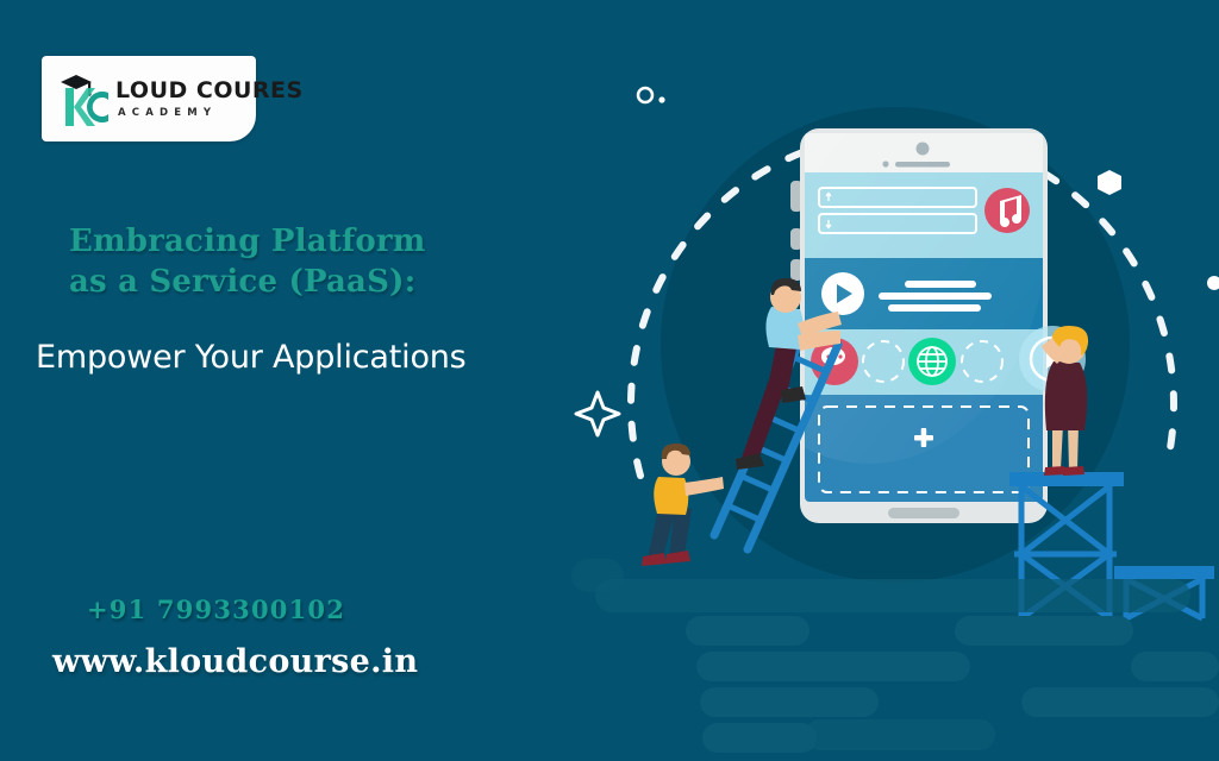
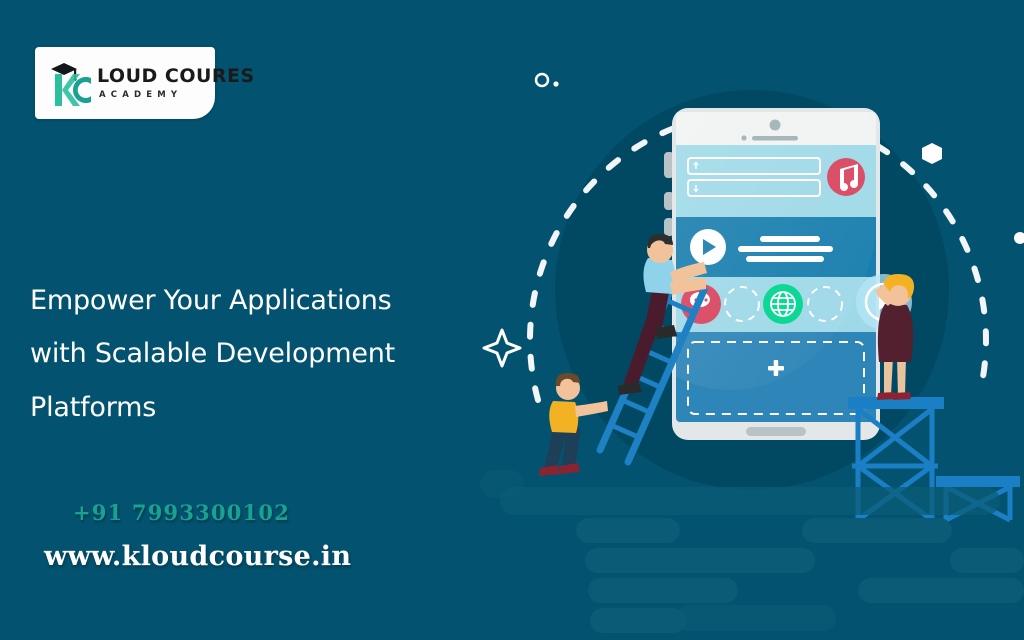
  LOUD COURES
  ACADEMY
- Embracing Platform
- as a Service (PaaS):
  Empower Your Applications
+ with Scalable Development
+ Platforms
  +91 7993300102
  www.kloudcourse.in
